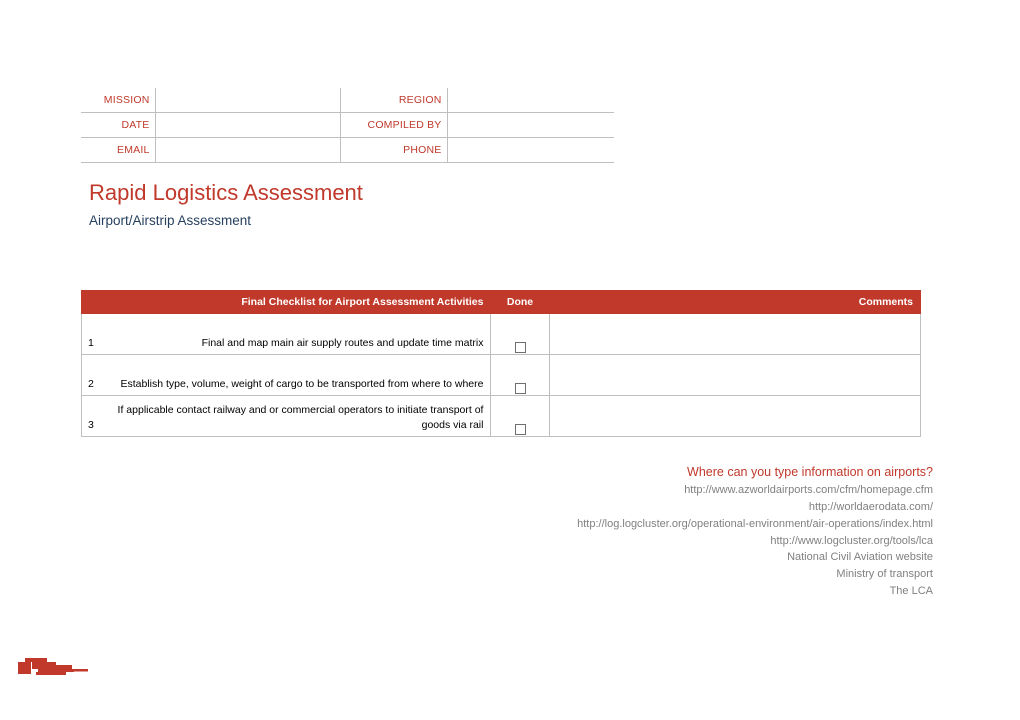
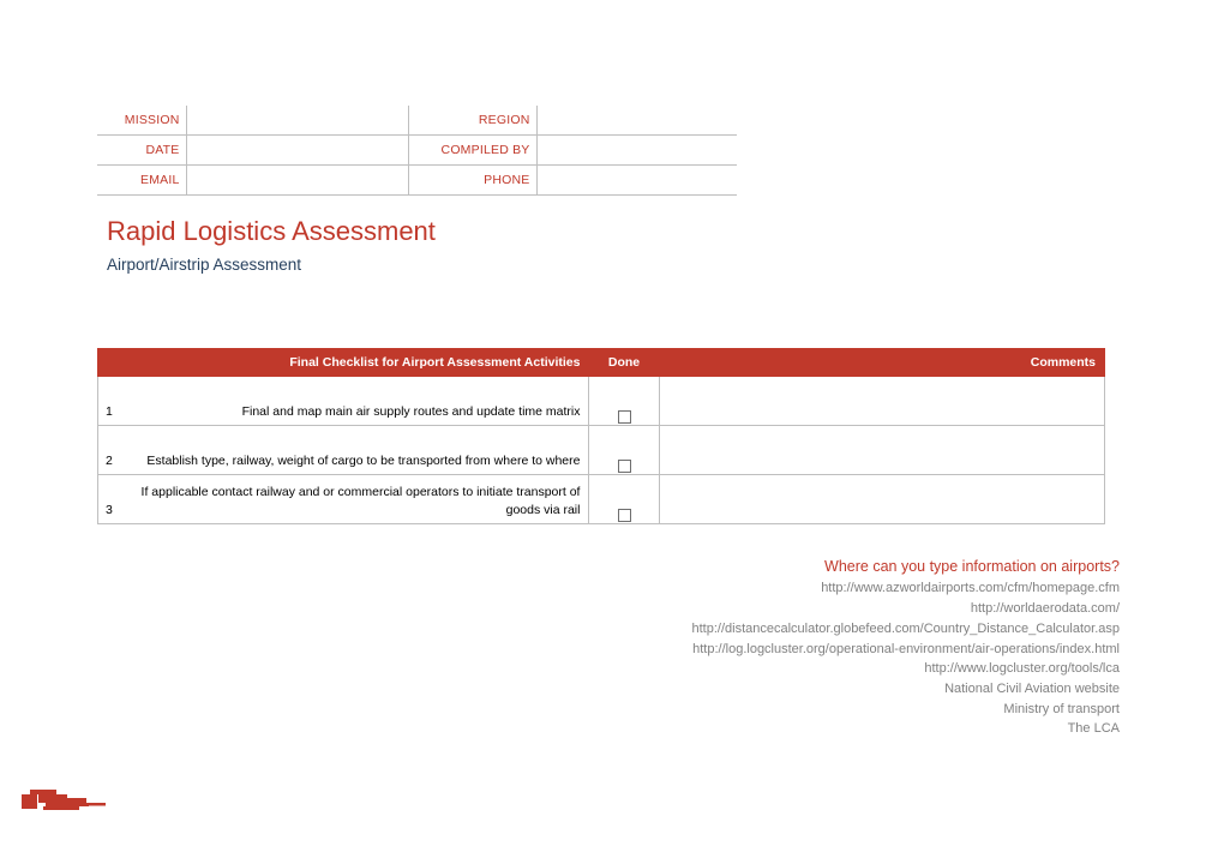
  MISSION		REGION
  DATE		COMPILED BY
  EMAIL		PHONE
  Rapid Logistics Assessment
  Airport/Airstrip Assessment
  Final Checklist for Airport Assessment Activities	Done	Comments
  1 Final and map main air supply routes and update time matrix
- 2 Establish type, volume, weight of cargo to be transported from where to where
+ 2 Establish type, railway, weight of cargo to be transported from where to where
  3 If applicable contact railway and or commercial operators to initiate transport of goods via rail
  Where can you type information on airports?
  http://www.azworldairports.com/cfm/homepage.cfm
  http://worldaerodata.com/
+ http://distancecalculator.globefeed.com/Country_Distance_Calculator.asp
  http://log.logcluster.org/operational-environment/air-operations/index.html
  http://www.logcluster.org/tools/lca
  National Civil Aviation website
  Ministry of transport
  The LCA
